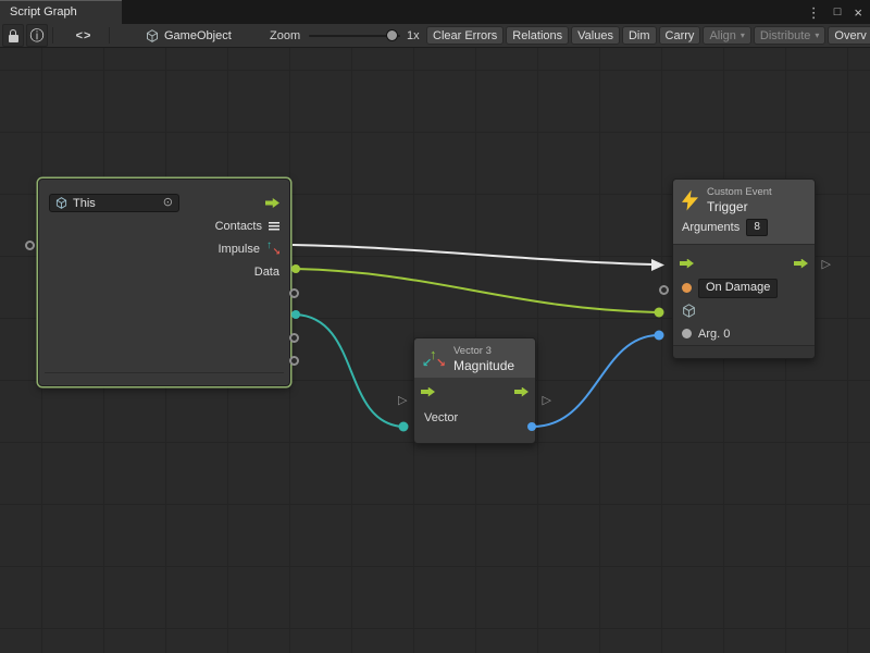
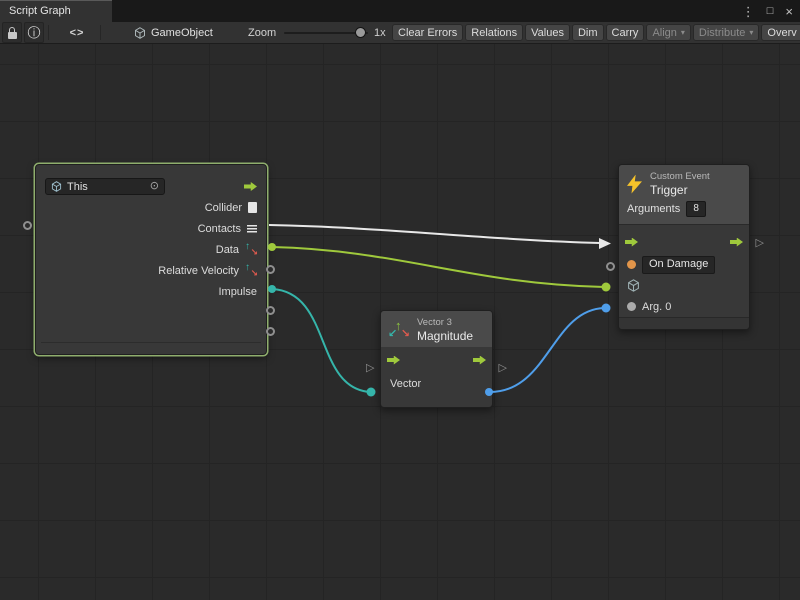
  Script Graph
  ⋮
  □
  ×
  ⓘ
  <>
  GameObject
  Zoom
  1x
  Clear Errors
  Relations
  Values
  Dim
  Carry
  Align
  ▾
  Distribute
  ▾
  Overv
  This
  ⊙
+ Collider
  Contacts
- Impulse
+ Data
+ Relative Velocity
- Data
+ Impulse
  Vector 3
  Magnitude
  Vector
  ▷
  ▷
  Custom Event
  Trigger
  Arguments
  8
  On Damage
  Arg. 0
  ▷
